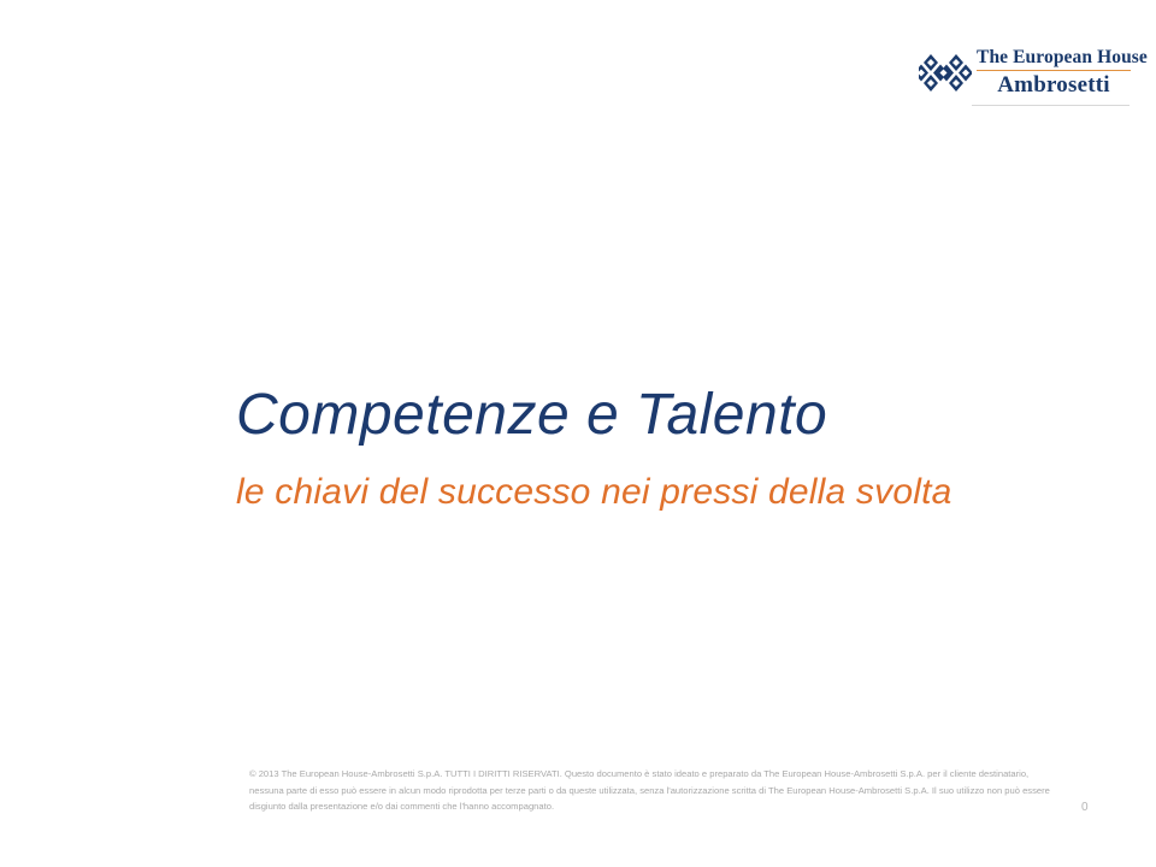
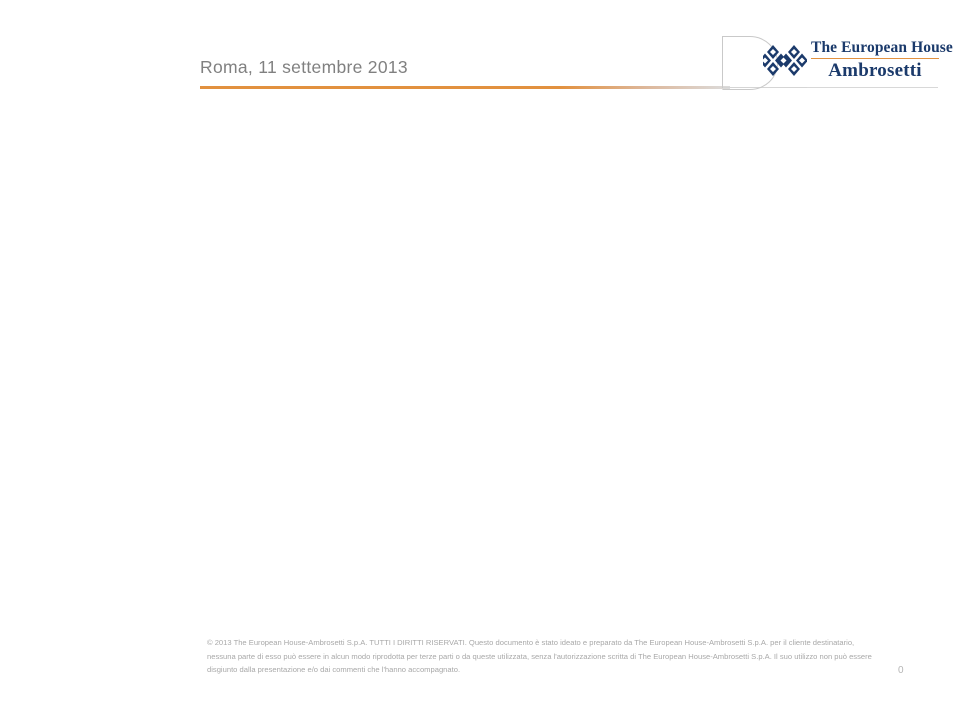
+ Roma, 11 settembre 2013
  The European House
  Ambrosetti
- Competenze e Talento
- le chiavi del successo nei pressi della svolta
  © 2013 The European House-Ambrosetti S.p.A. TUTTI I DIRITTI RISERVATI. Questo documento è stato ideato e preparato da The European House-Ambrosetti S.p.A. per il cliente destinatario, nessuna parte di esso può essere in alcun modo riprodotta per terze parti o da queste utilizzata, senza l'autorizzazione scritta di The European House-Ambrosetti S.p.A. Il suo utilizzo non può essere disgiunto dalla presentazione e/o dai commenti che l'hanno accompagnato.
  0
